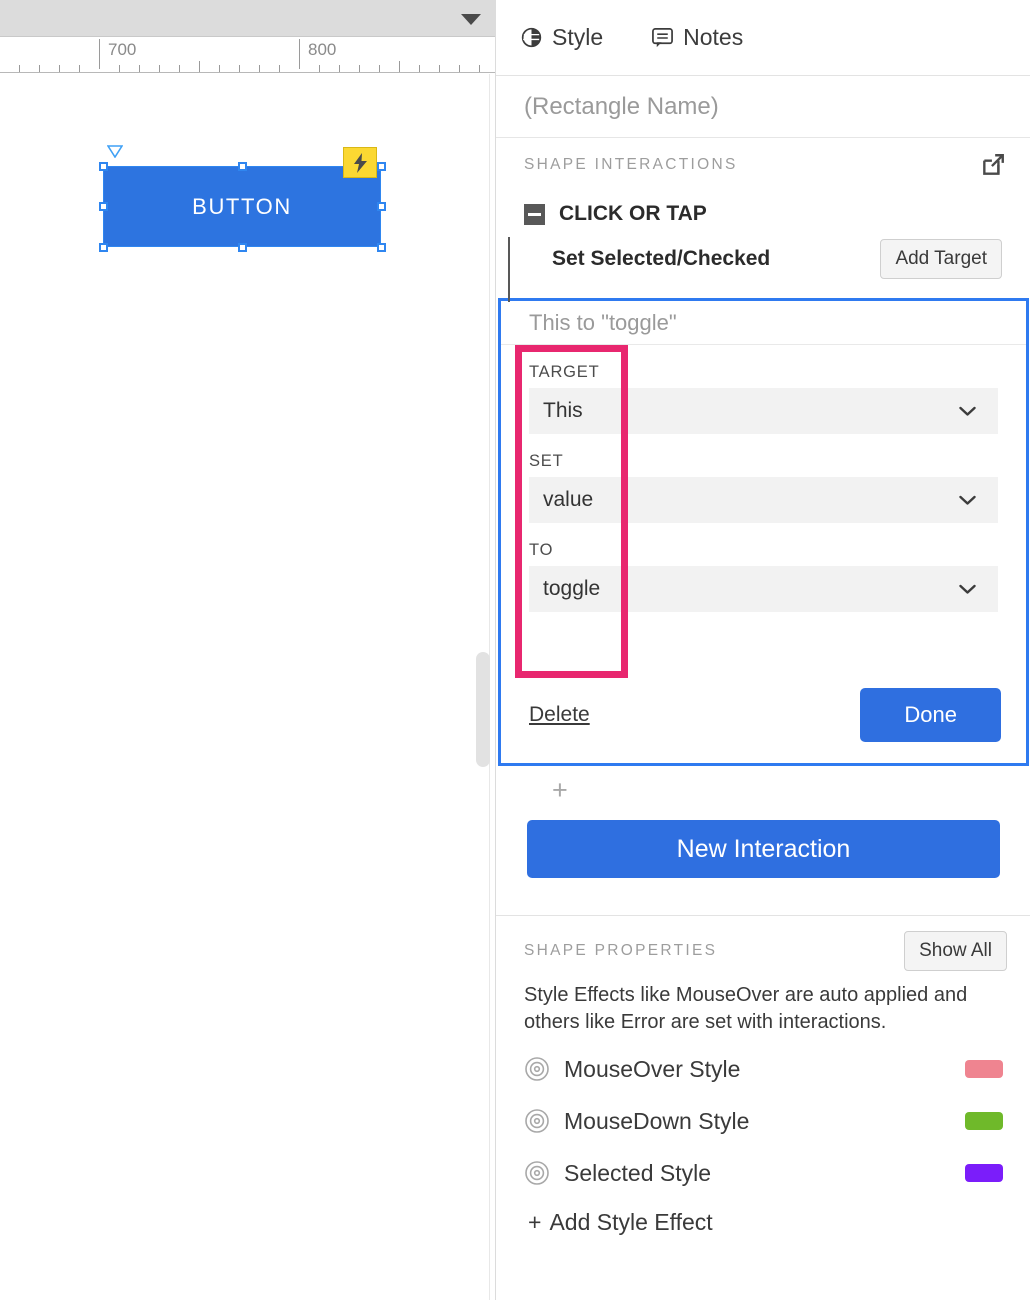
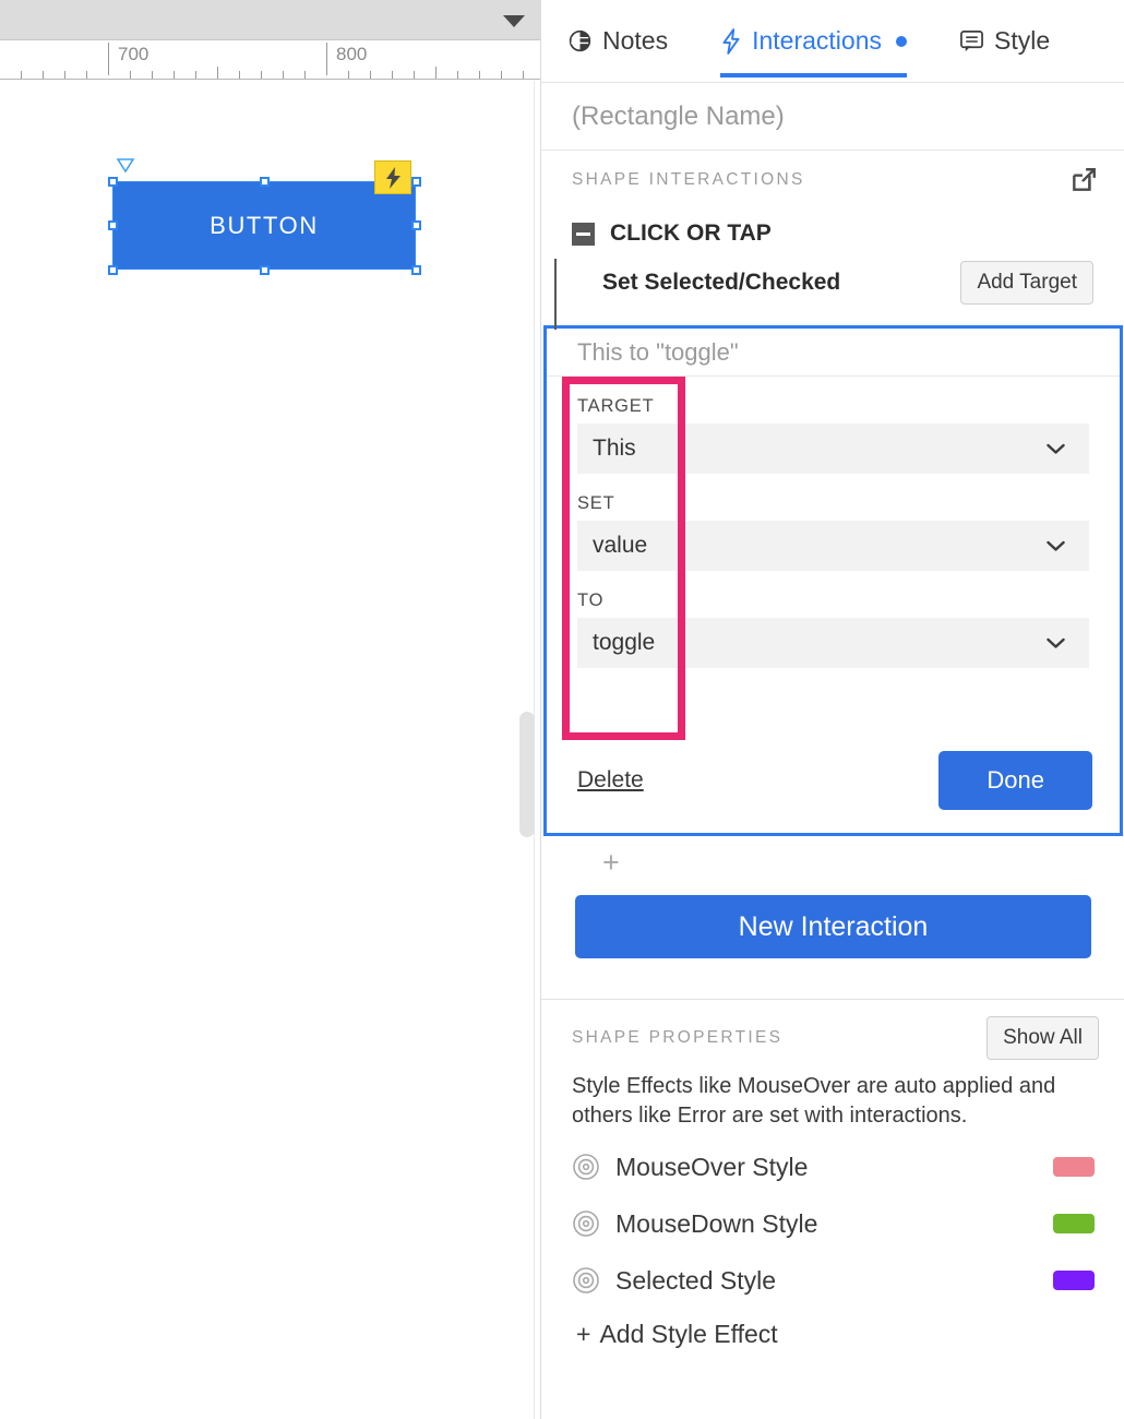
  700
  800
  BUTTON
- Style
+ Notes
+ Interactions
- Notes
+ Style
  (Rectangle Name)
  SHAPE INTERACTIONS
  CLICK OR TAP
  Set Selected/Checked
  Add Target
  This to "toggle"
  TARGET
  This
  SET
  value
  TO
  toggle
  Delete
  Done
  +
  New Interaction
  SHAPE PROPERTIES
  Show All
  Style Effects like MouseOver are auto applied and others like Error are set with interactions.
  MouseOver Style
  MouseDown Style
  Selected Style
  +
  Add Style Effect
